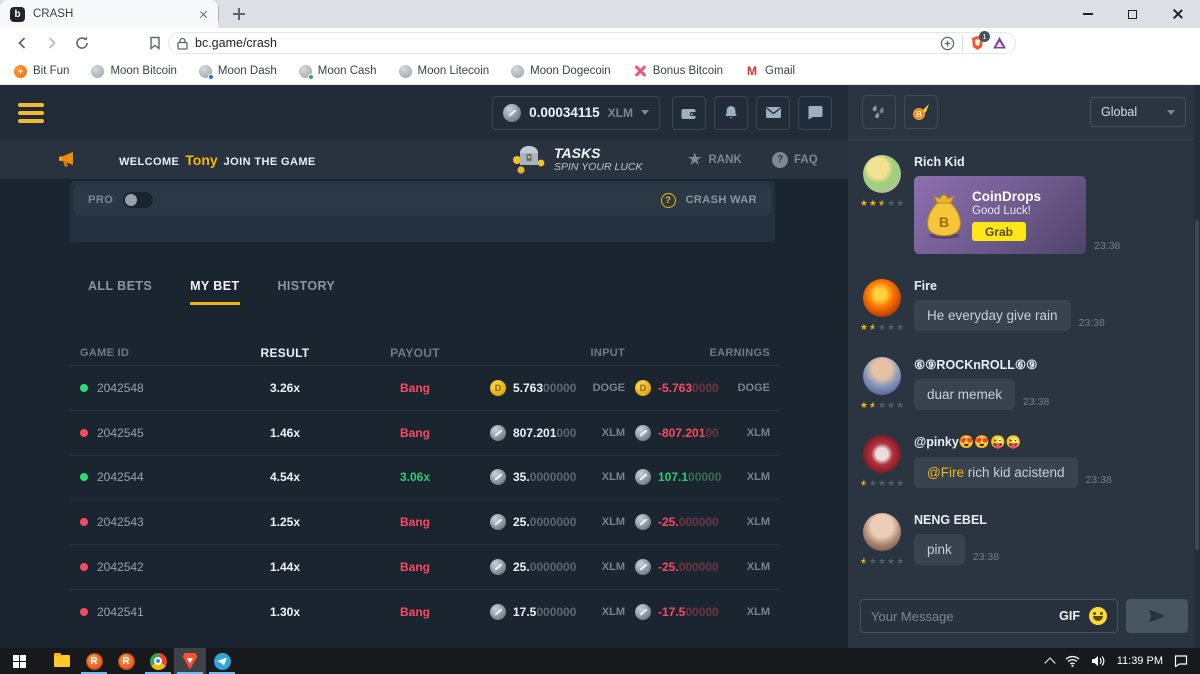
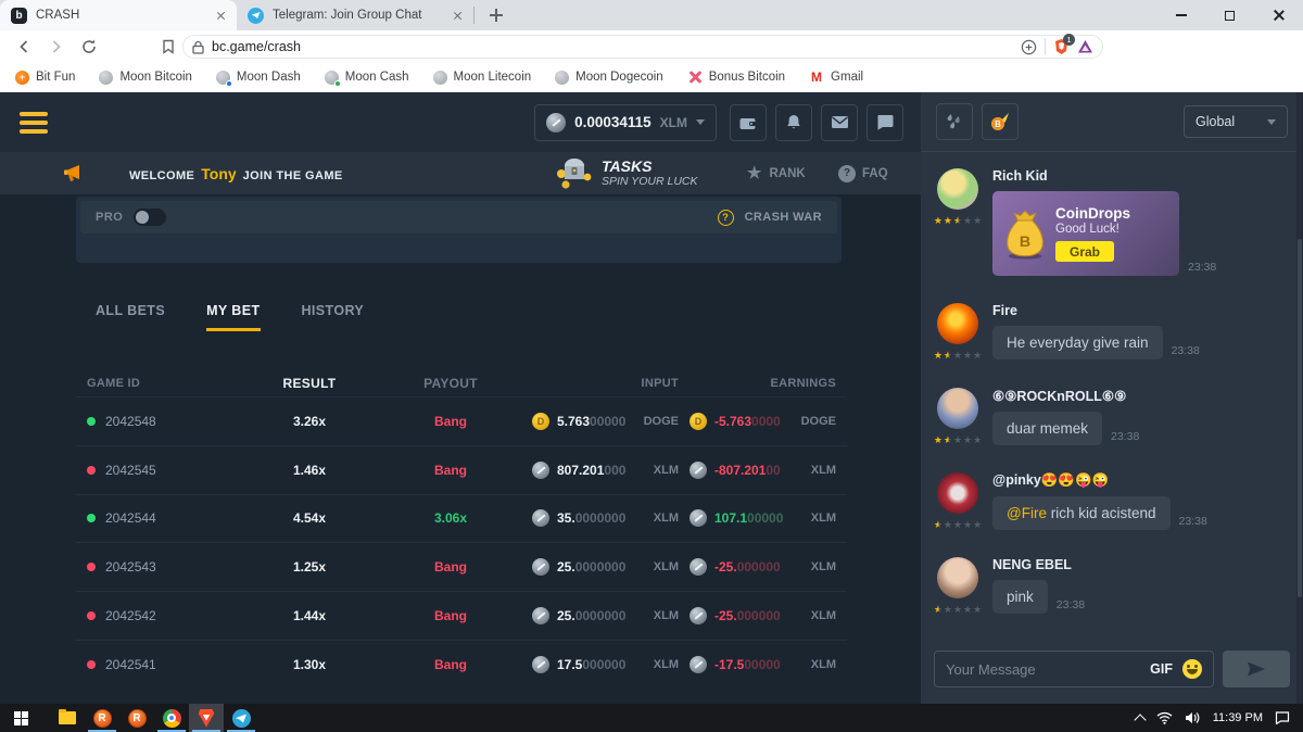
  b
  CRASH
+ Telegram: Join Group Chat
  bc.game/crash
  1
  Bit Fun
  Moon Bitcoin
  Moon Dash
  Moon Cash
  Moon Litecoin
  Moon Dogecoin
  Bonus Bitcoin
  M
  Gmail
  0.00034115
  XLM
  WELCOME
  Tony
  JOIN THE GAME
  TASKS
  SPIN YOUR LUCK
  ★
  RANK
  ?
  FAQ
  PRO
  ?
  CRASH WAR
  ALL BETS
  MY BET
  HISTORY
  GAME ID
  RESULT
  PAYOUT
  INPUT
  EARNINGS
  2042548
  3.26x
  Bang
  5.76300000
  DOGE
  -5.7630000
  DOGE
  2042545
  1.46x
  Bang
  807.201000
  XLM
  -807.20100
  XLM
  2042544
  4.54x
  3.06x
  35.0000000
  XLM
  107.100000
  XLM
  2042543
  1.25x
  Bang
  25.0000000
  XLM
  -25.000000
  XLM
  2042542
  1.44x
  Bang
  25.0000000
  XLM
  -25.000000
  XLM
  2042541
  1.30x
  Bang
  17.5000000
  XLM
  -17.500000
  XLM
  B
  Global
  ★
  ★
  ★
  ★
  ★
  Rich Kid
  B
  CoinDrops
  Good Luck!
  Grab
  23:38
  ★
  ★
  ★
  ★
  ★
  Fire
  He everyday give rain
  23:38
  ★
  ★
  ★
  ★
  ★
  ⑥⑨ROCKnROLL⑥⑨
  duar memek
  23:38
  ★
  ★
  ★
  ★
  ★
  @pinky😍😍😜😜
  @Fire rich kid acistend
  23:38
  ★
  ★
  ★
  ★
  ★
  NENG EBEL
  pink
  23:38
  Your Message
  GIF
  R
  R
  11:39 PM
